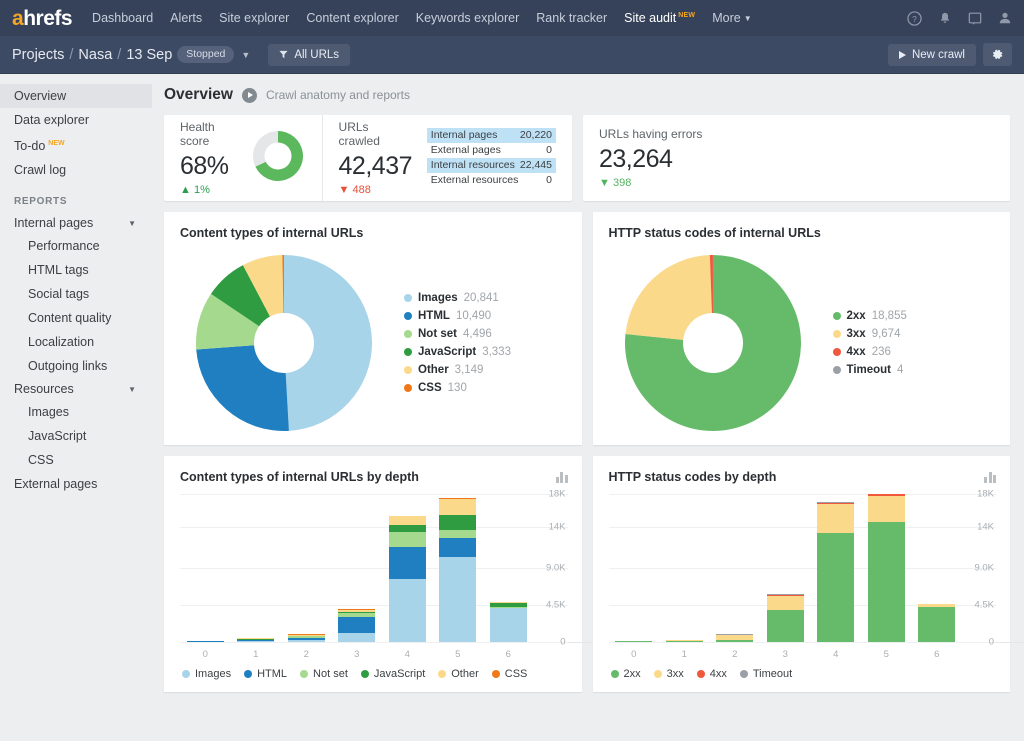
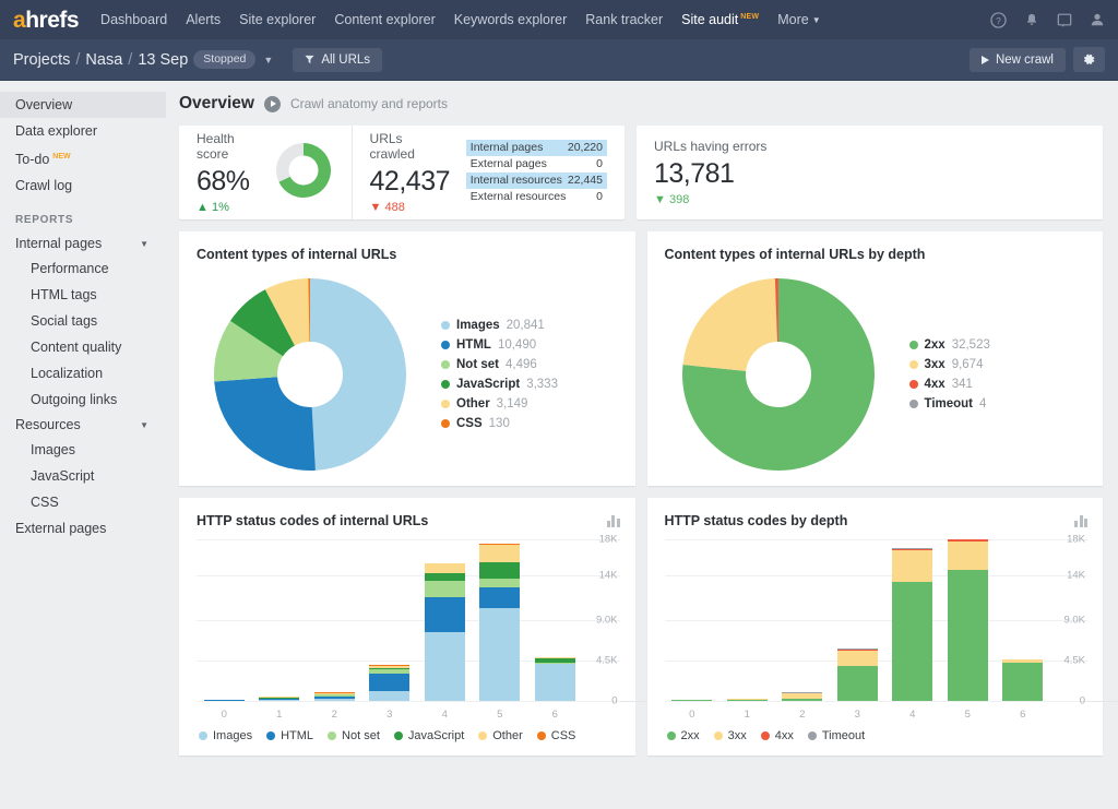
  ahrefs
  Dashboard
  Alerts
  Site explorer
  Content explorer
  Keywords explorer
  Rank tracker
  Site audit
  More ▼
  ?
  Projects
  /
  Nasa
  /
  13 Sep
  Stopped
  ▼
  All URLs
  New crawl
  Overview
  Data explorer
  Crawl log
  REPORTS
  Internal pages
  ▼
  Performance
  HTML tags
  Social tags
  Content quality
  Localization
  Outgoing links
  Resources
  ▼
  Images
  JavaScript
  CSS
  External pages
  Overview
  Crawl anatomy and reports
  Health score
  68%
  ▲ 1%
  URLs crawled
  42,437
  ▼ 488
  Internal pages
  20,220
  External pages
  0
  Internal resources
  22,445
  External resources
  0
  URLs having errors
- 23,264
+ 13,781
  ▼ 398
  Content types of internal URLs
  Images
  20,841
  HTML
  10,490
  Not set
  4,496
  JavaScript
  3,333
  Other
  3,149
  CSS
  130
- HTTP status codes of internal URLs
+ Content types of internal URLs by depth
  2xx
- 18,855
+ 32,523
  3xx
  9,674
  4xx
- 236
+ 341
  Timeout
  4
- Content types of internal URLs by depth
+ HTTP status codes of internal URLs
  0
  4.5K
  9.0K
  14K
  18K
  0
  1
  2
  3
  4
  5
  6
  Images
  HTML
  Not set
  JavaScript
  Other
  CSS
  HTTP status codes by depth
  0
  4.5K
  9.0K
  14K
  18K
  0
  1
  2
  3
  4
  5
  6
  2xx
  3xx
  4xx
  Timeout
